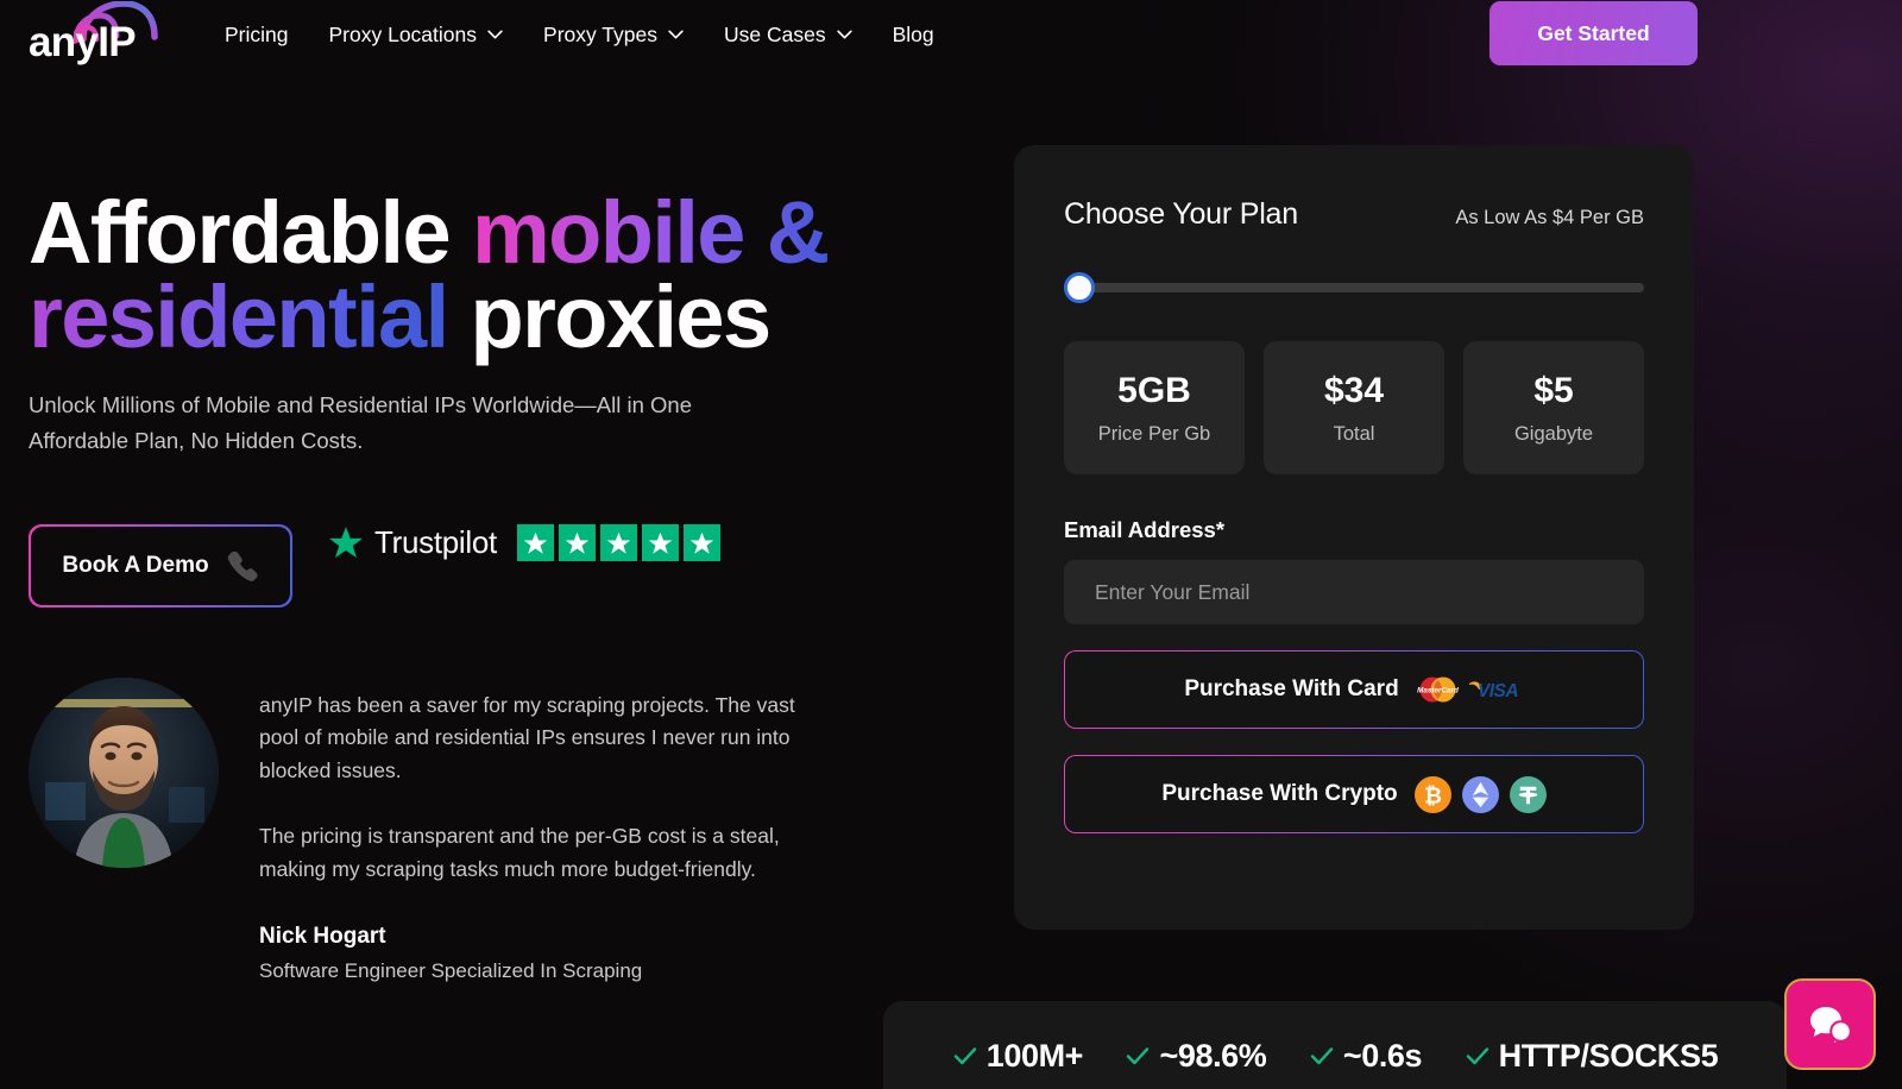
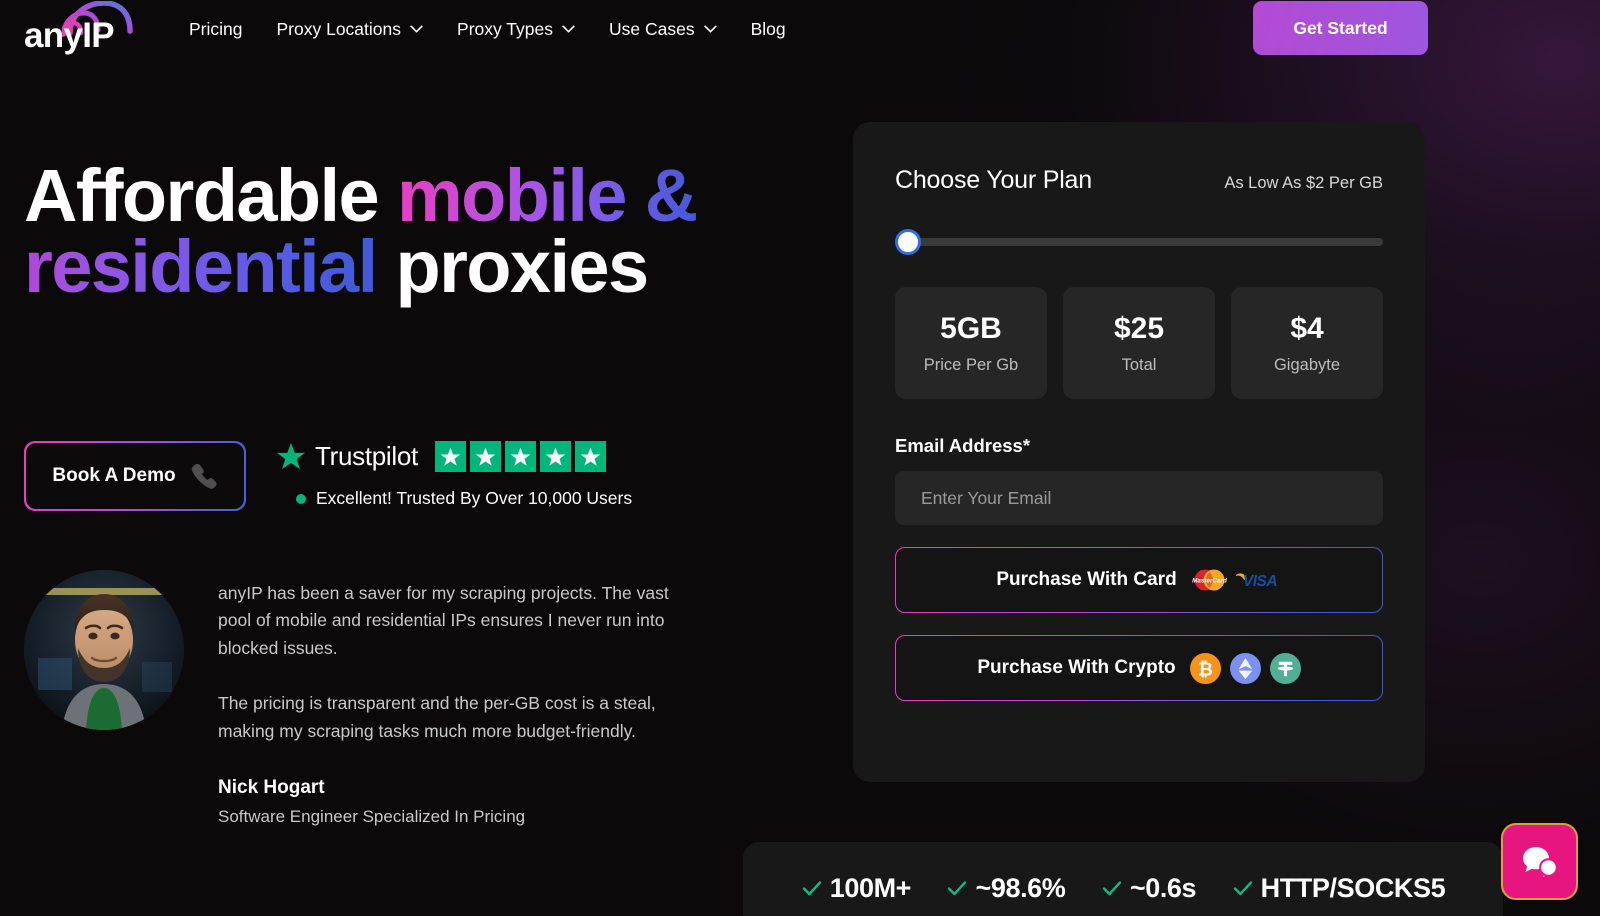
  anyIP
  Pricing
  Proxy Locations
  Proxy Types
  Use Cases
  Blog
  Get Started
  Affordable mobile &
  residential proxies
- Unlock Millions of Mobile and Residential IPs Worldwide—All in One Affordable Plan, No Hidden Costs.
  Book A Demo
  Trustpilot
+ Excellent! Trusted By Over 10,000 Users
  anyIP has been a saver for my scraping projects. The vast pool of mobile and residential IPs ensures I never run into blocked issues.
  The pricing is transparent and the per-GB cost is a steal, making my scraping tasks much more budget-friendly.
  Nick Hogart
- Software Engineer Specialized In Scraping
+ Software Engineer Specialized In Pricing
  Choose Your Plan
- As Low As $4 Per GB
+ As Low As $2 Per GB
  5GB
  Price Per Gb
- $34
+ $25
  Total
- $5
+ $4
  Gigabyte
  Email Address*
  Enter Your Email
  Purchase With Card
  VISA
  Purchase With Crypto
  ₿
  100M+
  ~98.6%
  ~0.6s
  HTTP/SOCKS5
